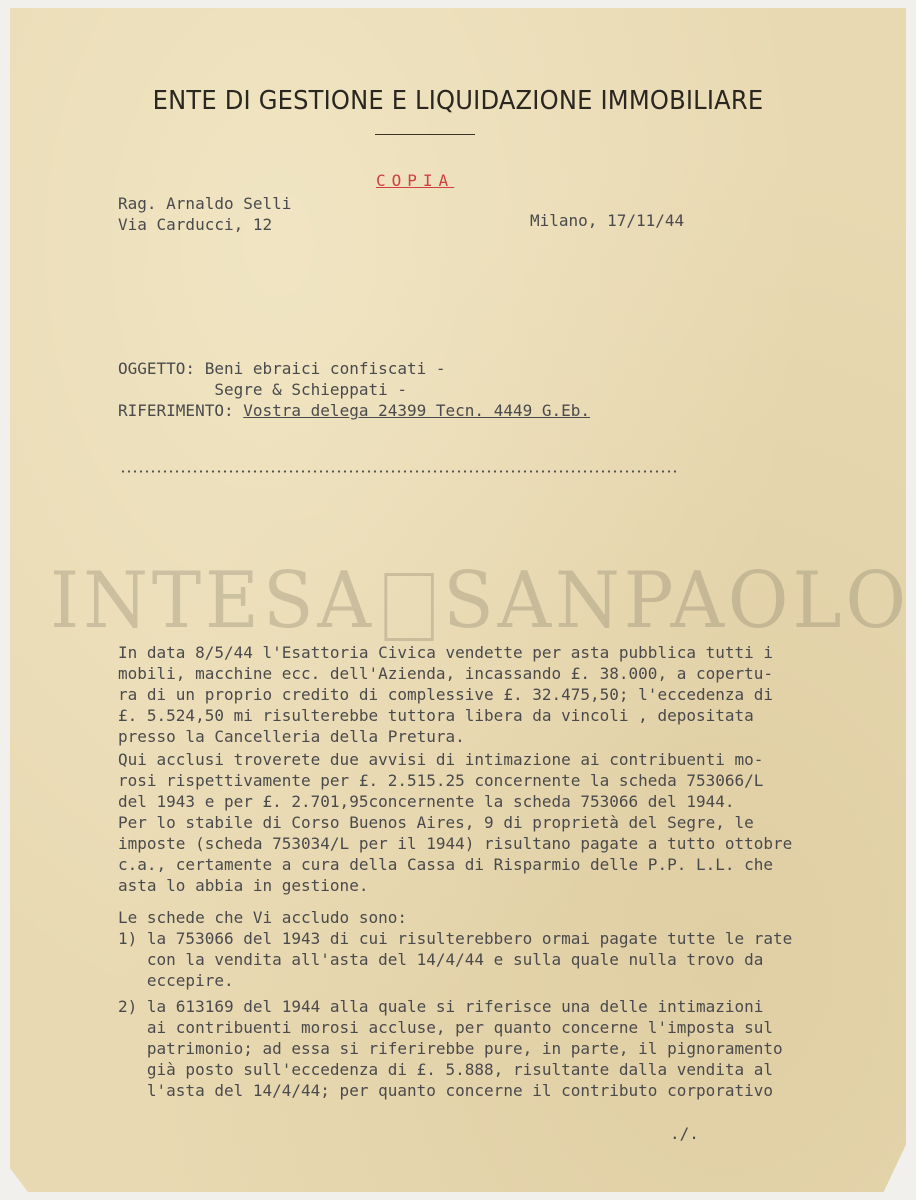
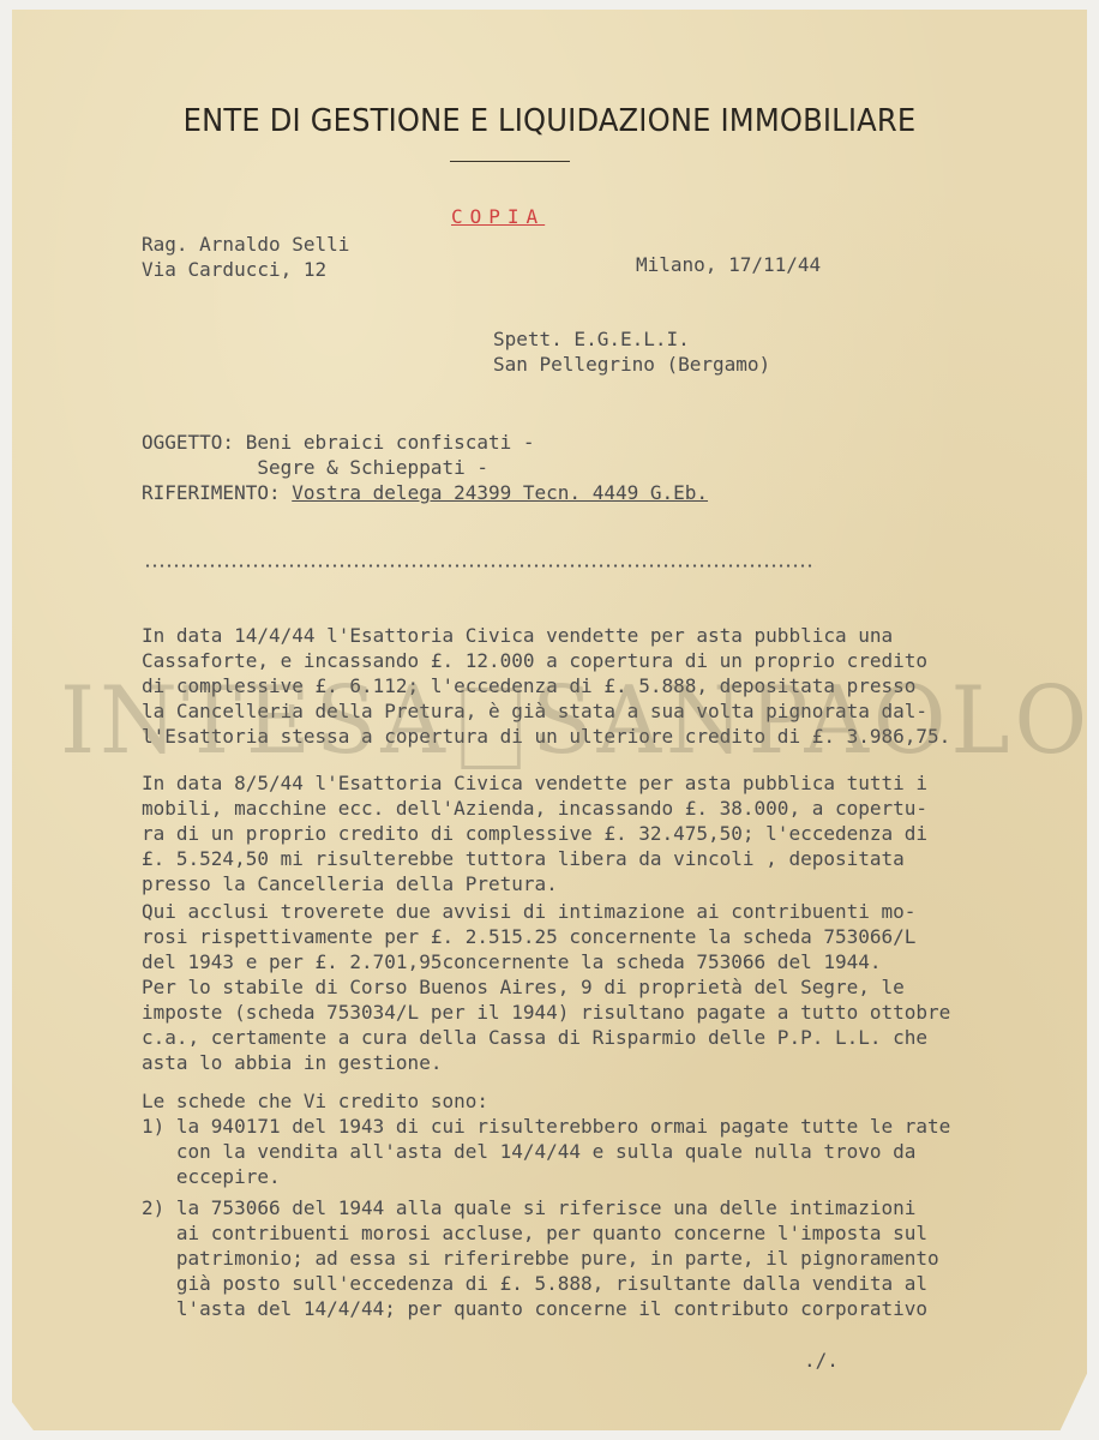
  ENTE DI GESTIONE E LIQUIDAZIONE IMMOBILIARE
  COPIA
  Rag. Arnaldo Selli Via Carducci, 12
  Milano, 17/11/44
+ Spett. E.G.E.L.I. San Pellegrino (Bergamo)
  OGGETTO: Beni ebraici confiscati - Segre & Schieppati - RIFERIMENTO: Vostra delega 24399 Tecn. 4449 G.Eb.
+ In data 14/4/44 l'Esattoria Civica vendette per asta pubblica una Cassaforte, e incassando £. 12.000 a copertura di un proprio credito di complessive £. 6.112; l'eccedenza di £. 5.888, depositata presso la Cancelleria della Pretura, è già stata a sua volta pignorata dal- l'Esattoria stessa a copertura di un ulteriore credito di £. 3.986,75.
  In data 8/5/44 l'Esattoria Civica vendette per asta pubblica tutti i mobili, macchine ecc. dell'Azienda, incassando £. 38.000, a copertu- ra di un proprio credito di complessive £. 32.475,50; l'eccedenza di £. 5.524,50 mi risulterebbe tuttora libera da vincoli , depositata presso la Cancelleria della Pretura.
  Qui acclusi troverete due avvisi di intimazione ai contribuenti mo- rosi rispettivamente per £. 2.515.25 concernente la scheda 753066/L del 1943 e per £. 2.701,95concernente la scheda 753066 del 1944. Per lo stabile di Corso Buenos Aires, 9 di proprietà del Segre, le imposte (scheda 753034/L per il 1944) risultano pagate a tutto ottobre c.a., certamente a cura della Cassa di Risparmio delle P.P. L.L. che asta lo abbia in gestione.
- Le schede che Vi accludo sono:
+ Le schede che Vi credito sono:
- 1) la 753066 del 1943 di cui risulterebbero ormai pagate tutte le rate con la vendita all'asta del 14/4/44 e sulla quale nulla trovo da eccepire.
+ 1) la 940171 del 1943 di cui risulterebbero ormai pagate tutte le rate con la vendita all'asta del 14/4/44 e sulla quale nulla trovo da eccepire.
- 2) la 613169 del 1944 alla quale si riferisce una delle intimazioni ai contribuenti morosi accluse, per quanto concerne l'imposta sul patrimonio; ad essa si riferirebbe pure, in parte, il pignoramento già posto sull'eccedenza di £. 5.888, risultante dalla vendita al l'asta del 14/4/44; per quanto concerne il contributo corporativo
+ 2) la 753066 del 1944 alla quale si riferisce una delle intimazioni ai contribuenti morosi accluse, per quanto concerne l'imposta sul patrimonio; ad essa si riferirebbe pure, in parte, il pignoramento già posto sull'eccedenza di £. 5.888, risultante dalla vendita al l'asta del 14/4/44; per quanto concerne il contributo corporativo
  ./.
  INTESA SANPAOLO
